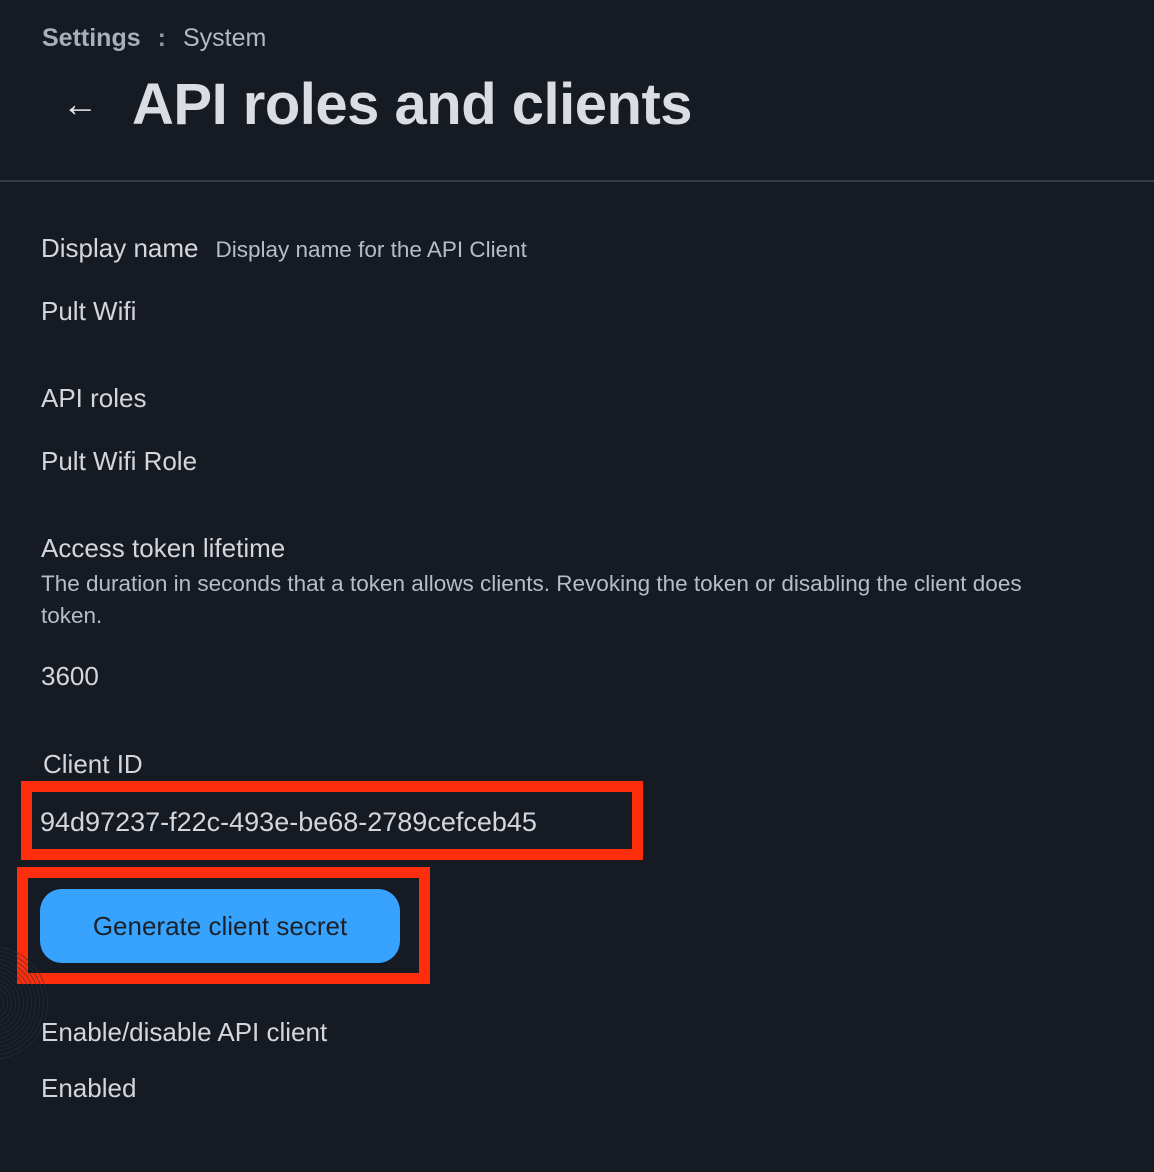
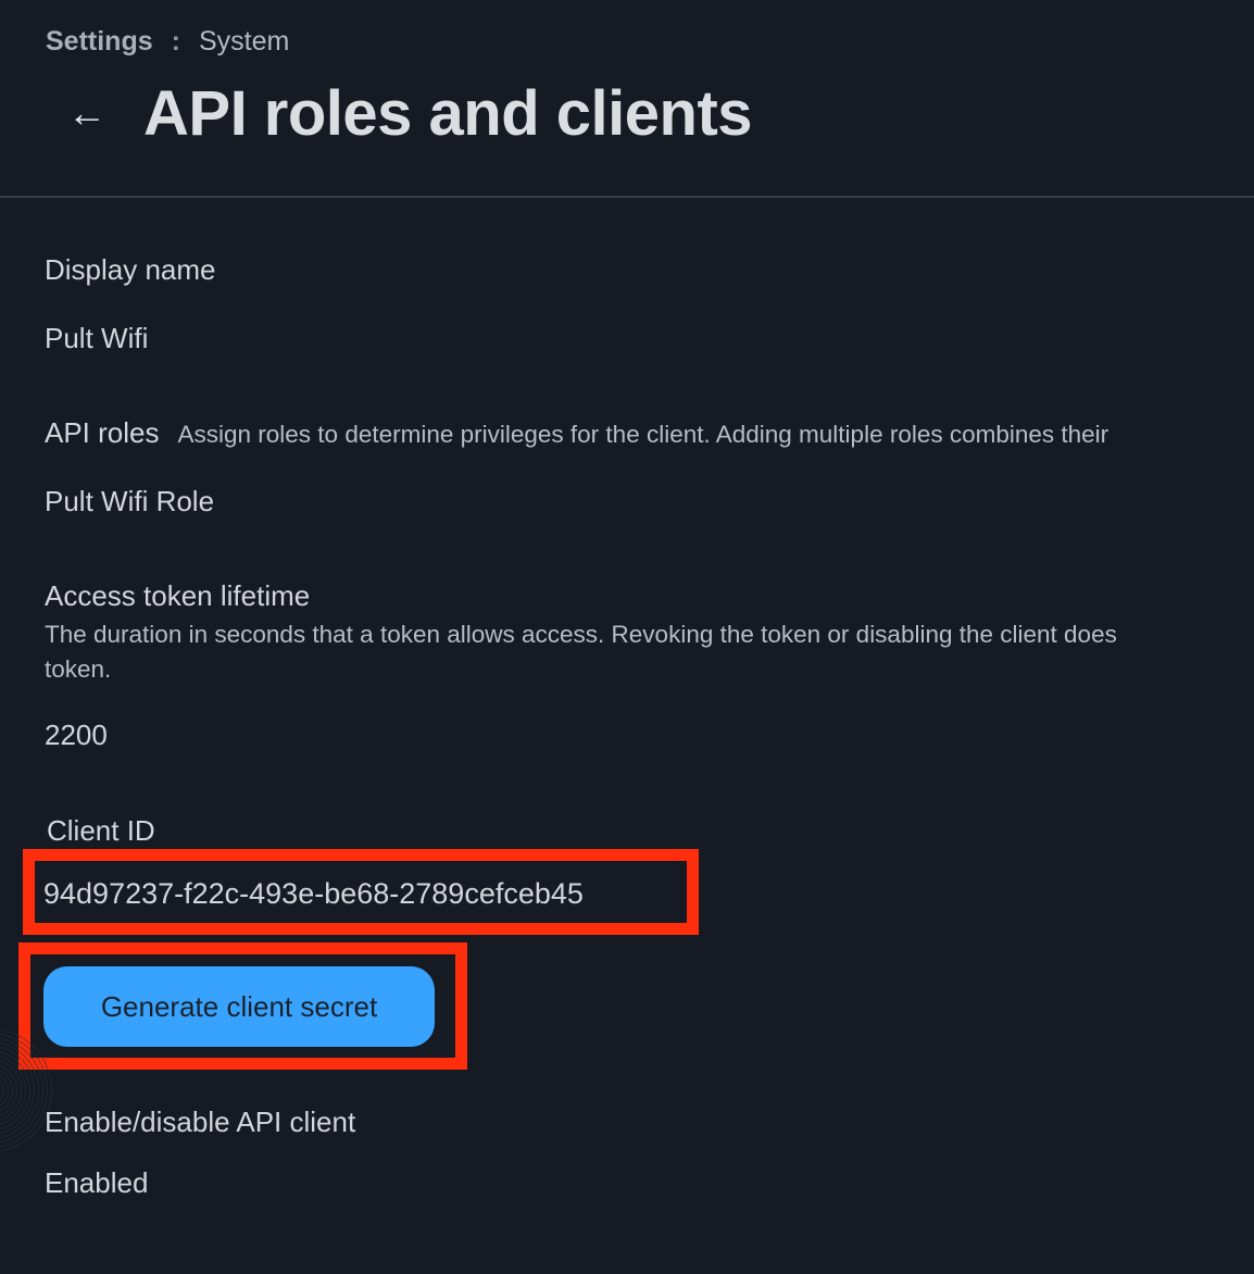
  Settings
  :
  System
  ←
  API roles and clients
  Display name
- Display name for the API Client
  Pult Wifi
  API roles
+ Assign roles to determine privileges for the client. Adding multiple roles combines their
  Pult Wifi Role
  Access token lifetime
- The duration in seconds that a token allows clients. Revoking the token or disabling the client does
+ The duration in seconds that a token allows access. Revoking the token or disabling the client does
  token.
- 3600
+ 2200
  Client ID
  94d97237-f22c-493e-be68-2789cefceb45
  Generate client secret
  Enable/disable API client
  Enabled
